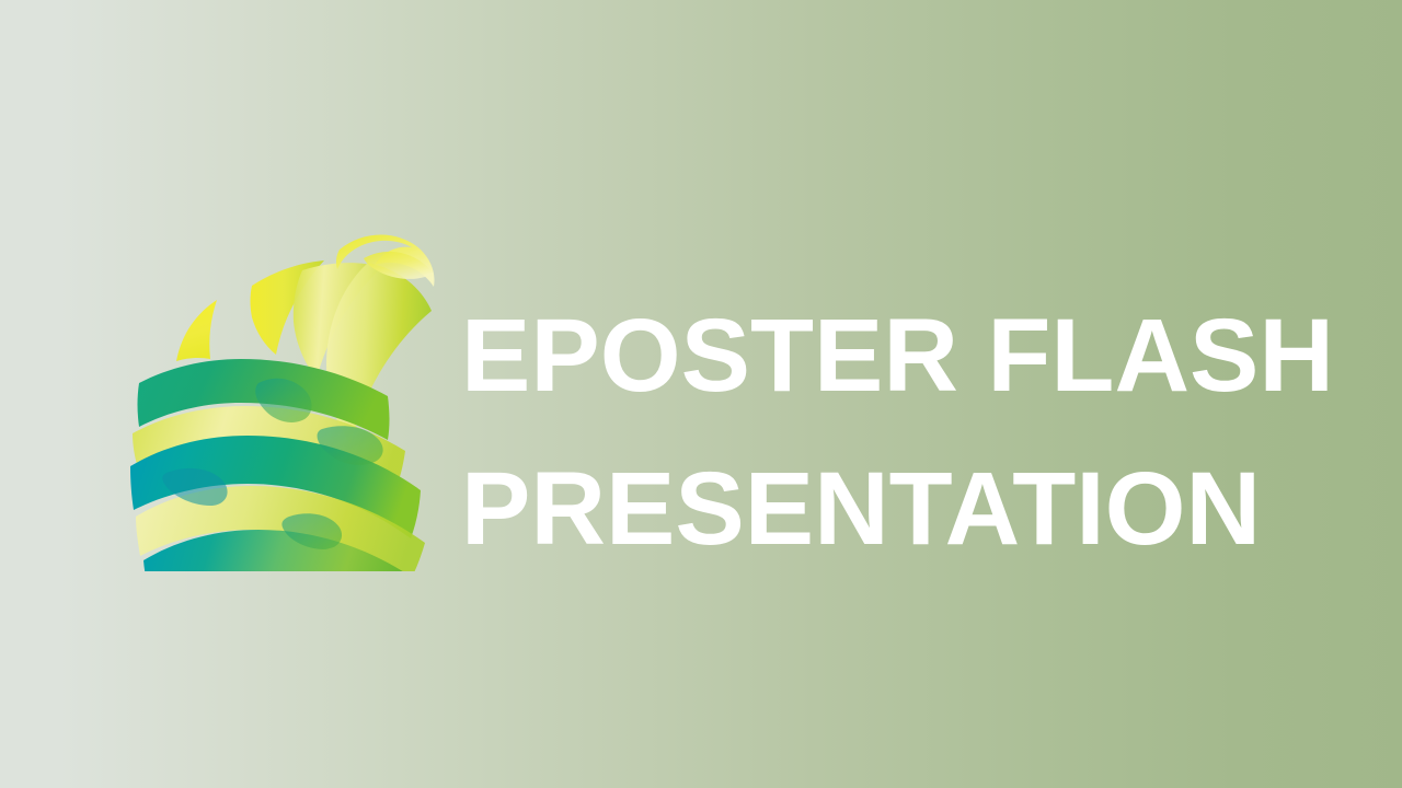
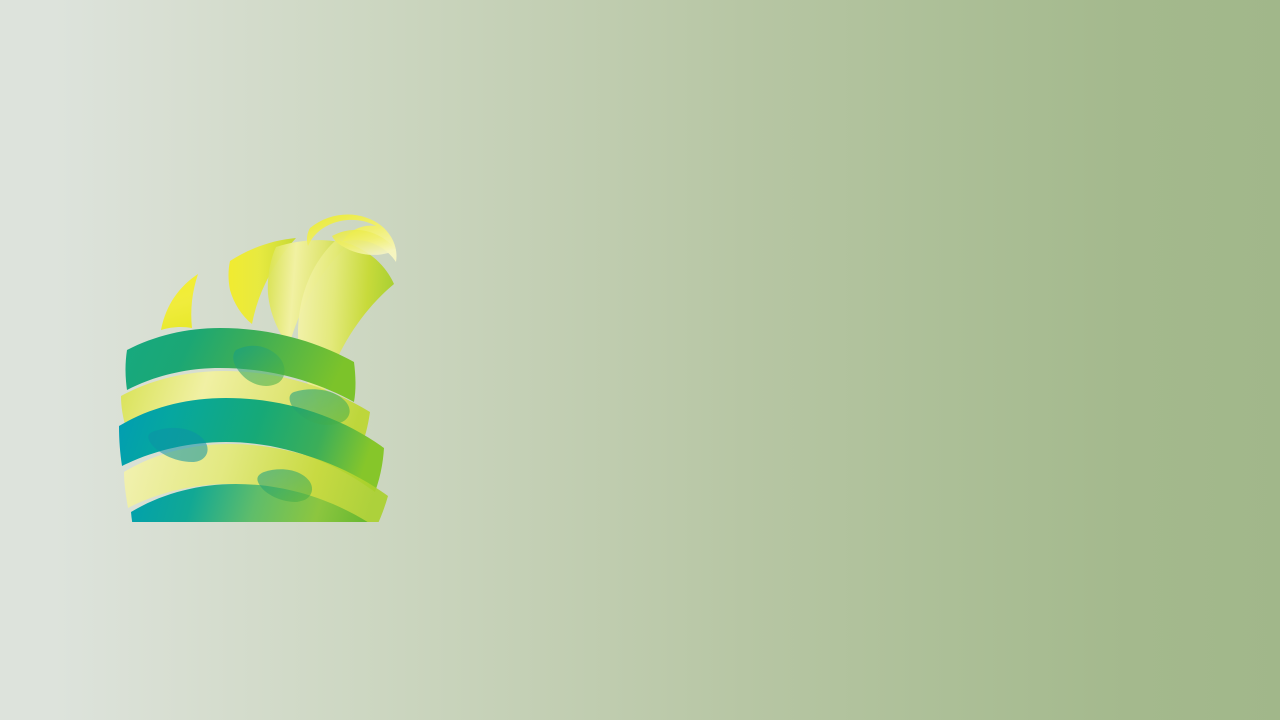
- EPOSTER FLASH
- PRESENTATION
